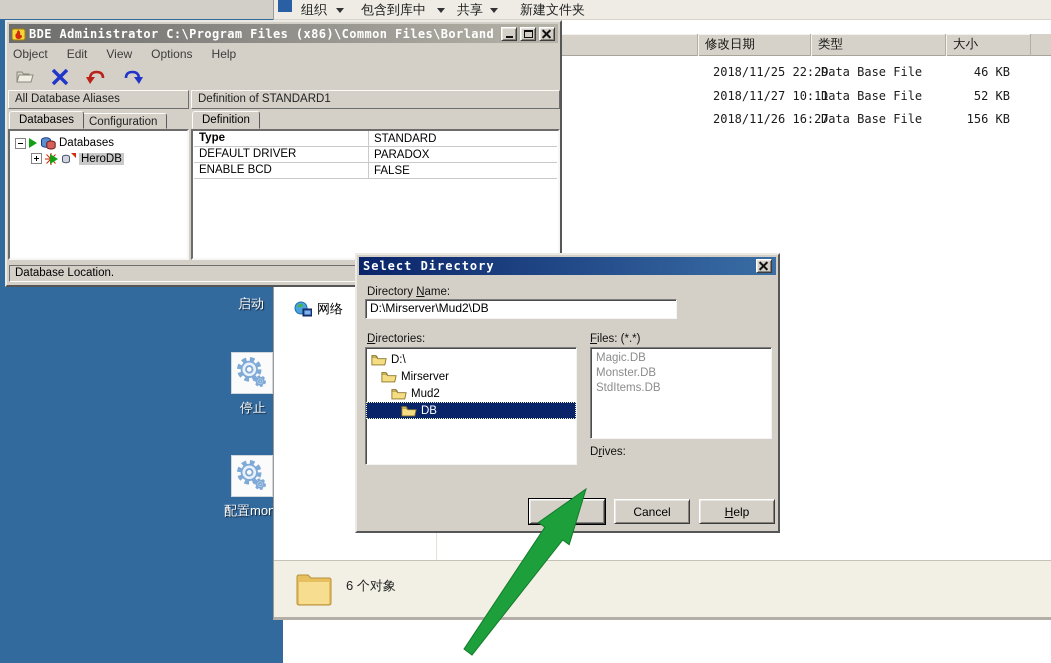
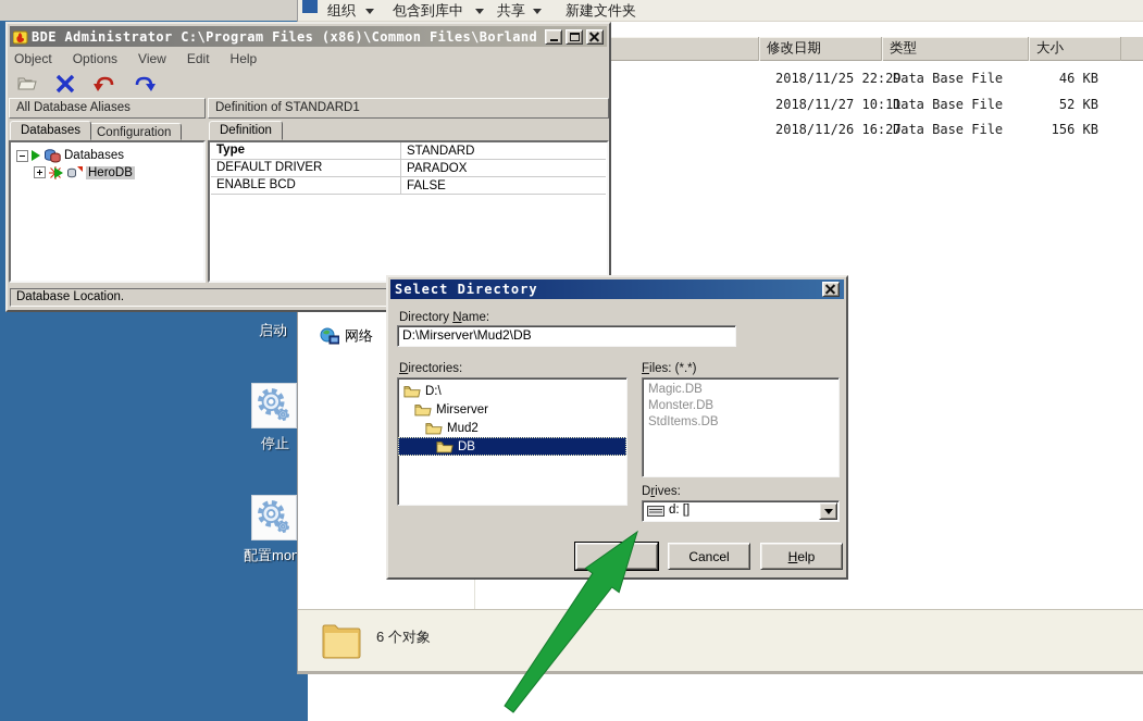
  启动
  停止
  配置mon
  组织
  包含到库中
  共享
  新建文件夹
  修改日期
  类型
  大小
  2018/11/25 22:29
  Data Base File
  46 KB
  2018/11/27 10:11
  Data Base File
  52 KB
  2018/11/26 16:27
  Data Base File
  156 KB
  网络
  6 个对象
  BDE Administrator C:\Program Files (x86)\Common Files\Borland
  Object
- Edit
+ Options
  View
- Options
+ Edit
  Help
  All Database Aliases
  Definition of STANDARD1
  Databases
  Configuration
  Definition
  Databases
  HeroDB
  Type
  STANDARD
  DEFAULT DRIVER
  PARADOX
  ENABLE BCD
  FALSE
  Database Location.
  Select Directory
  Directory Name:
  D:\Mirserver\Mud2\DB
  Directories:
  Files: (*.*)
  D:\
  Mirserver
  Mud2
  DB
  Magic.DB
  Monster.DB
  StdItems.DB
  Drives:
+ d: []
  Cancel
  H
  elp
